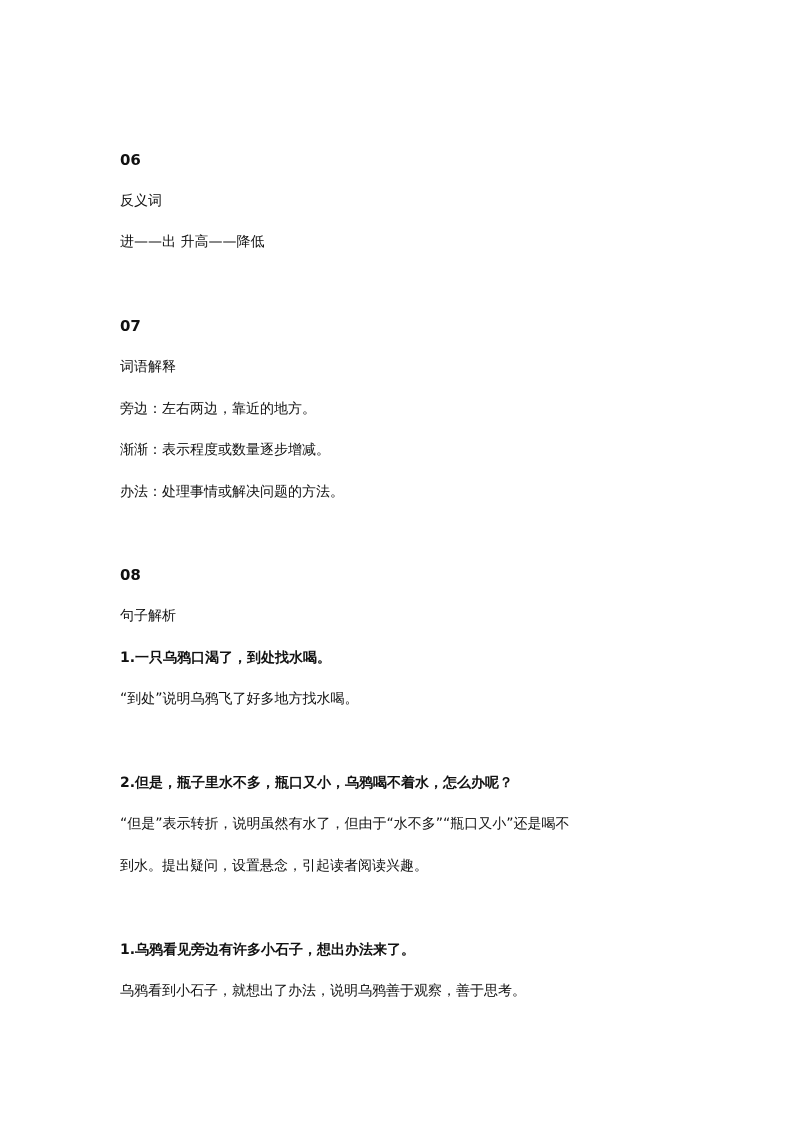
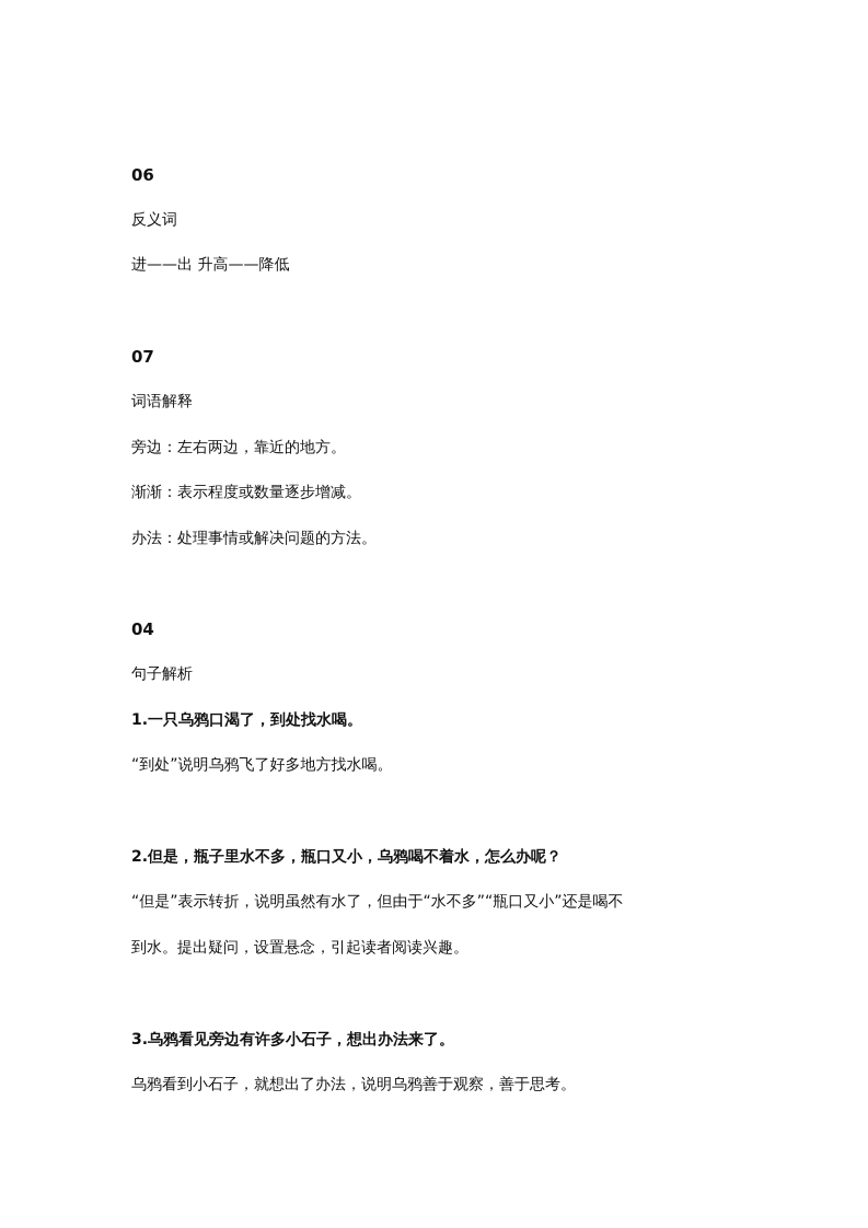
  06
  反义词
  进——出 升高——降低
  07
  词语解释
  旁边：左右两边，靠近的地方。
  渐渐：表示程度或数量逐步增减。
  办法：处理事情或解决问题的方法。
- 08
+ 04
  句子解析
  1.一只乌鸦口渴了，到处找水喝。
  “到处”说明乌鸦飞了好多地方找水喝。
  2.但是，瓶子里水不多，瓶口又小，乌鸦喝不着水，怎么办呢？
  “但是”表示转折，说明虽然有水了，但由于“水不多”“瓶口又小”还是喝不
  到水。提出疑问，设置悬念，引起读者阅读兴趣。
- 1.乌鸦看见旁边有许多小石子，想出办法来了。
+ 3.乌鸦看见旁边有许多小石子，想出办法来了。
  乌鸦看到小石子，就想出了办法，说明乌鸦善于观察，善于思考。
